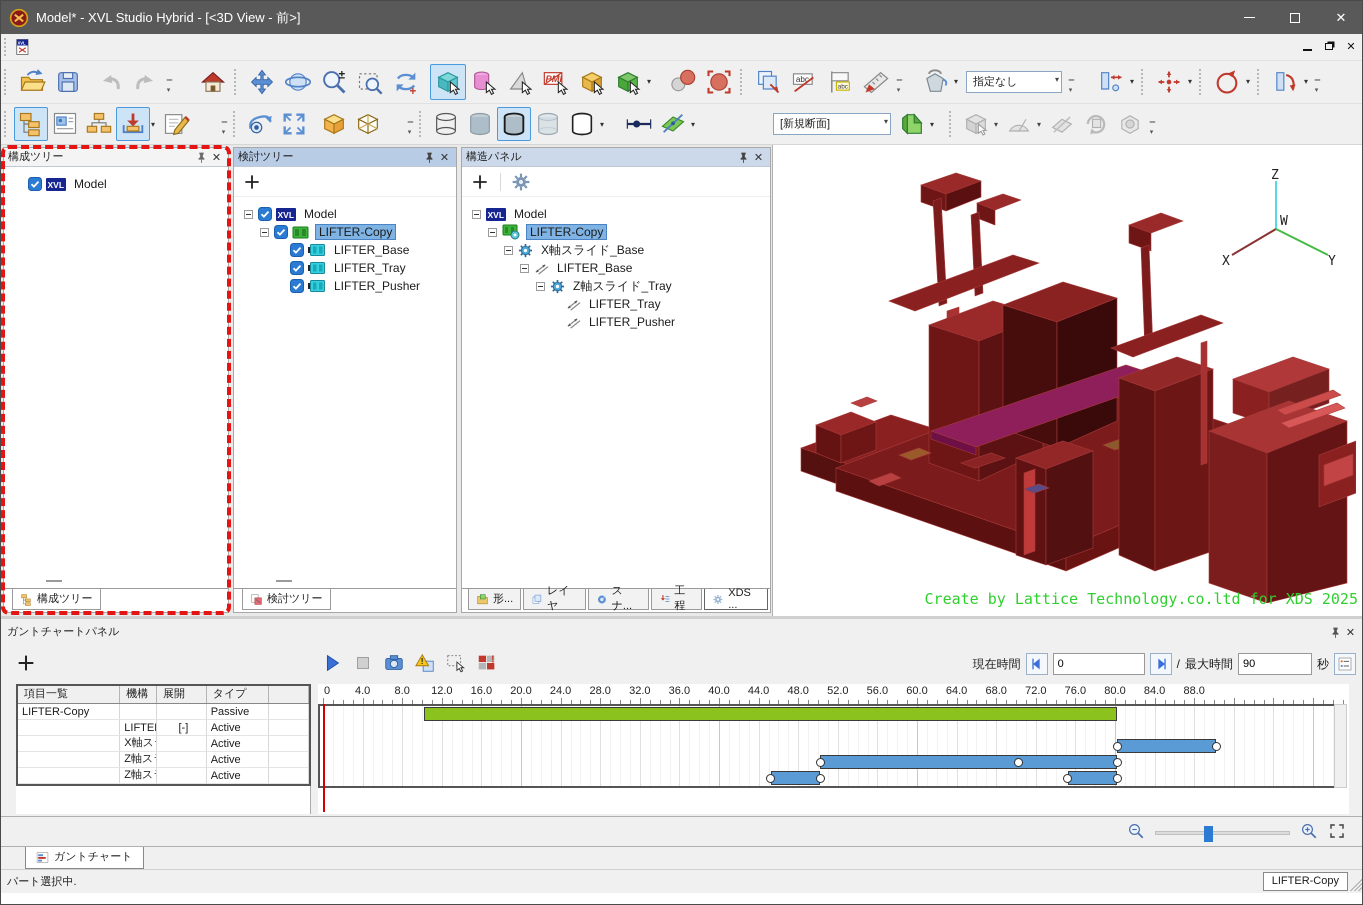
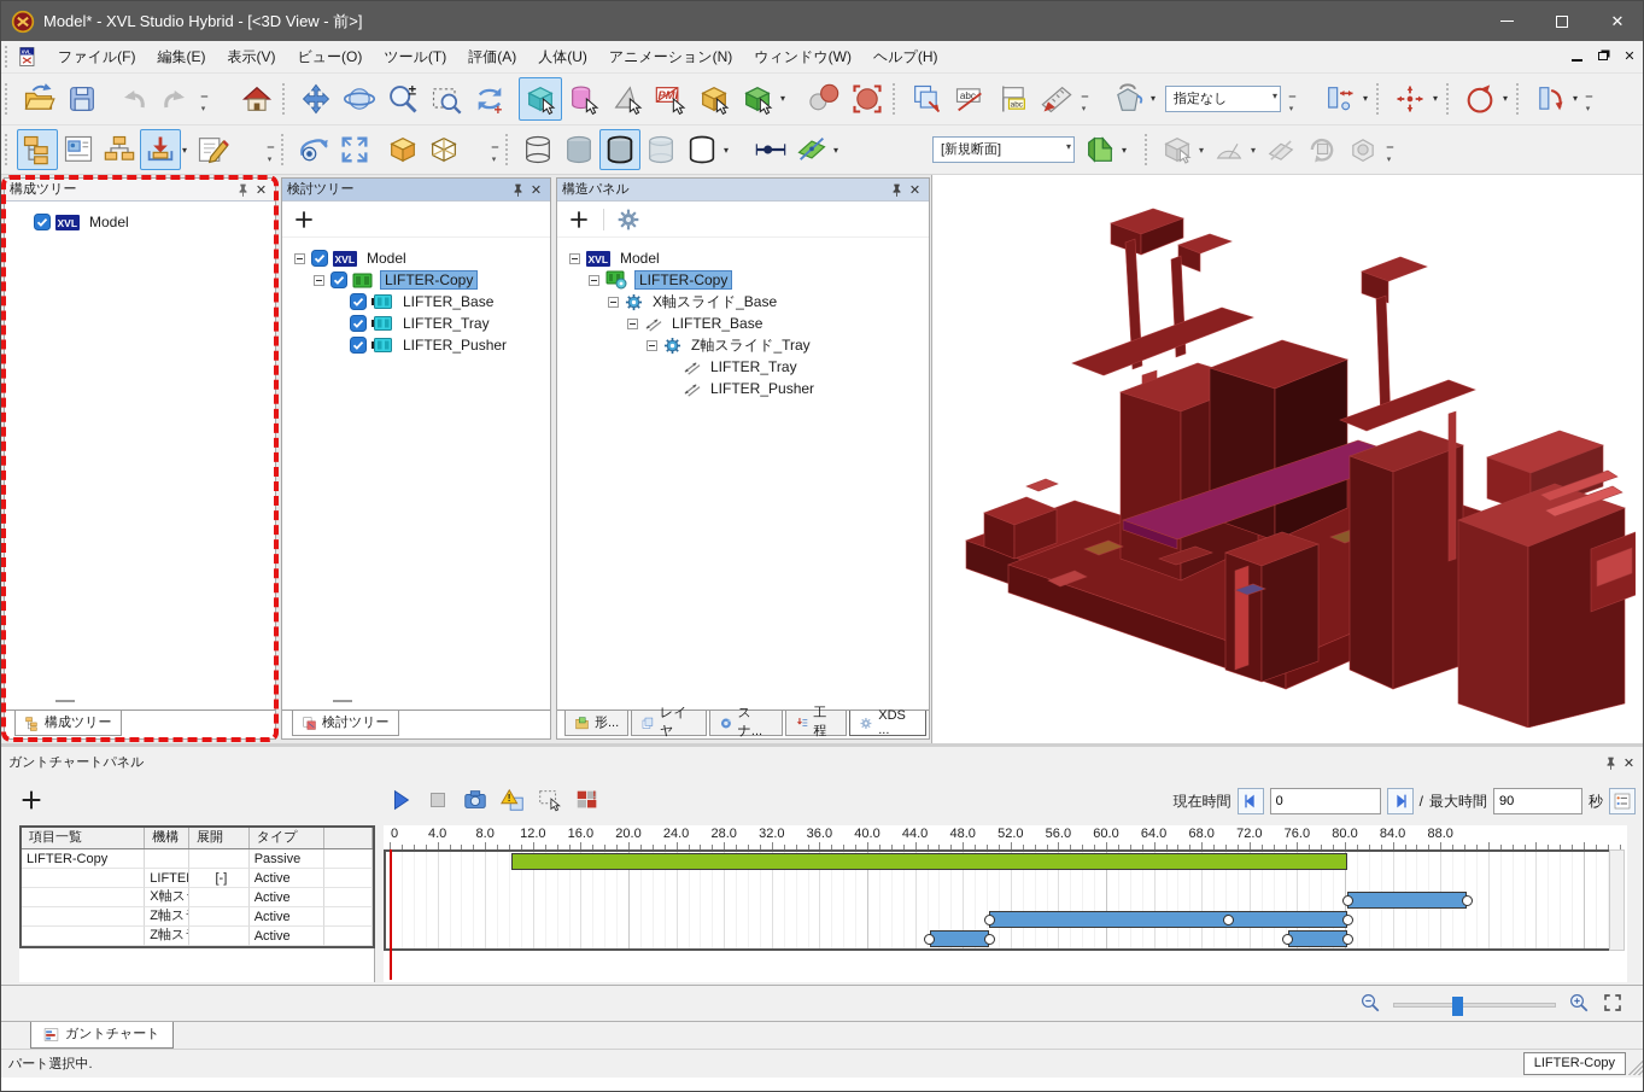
  Model* - XVL Studio Hybrid - [<3D View - 前>]
  ✕
+ ファイル(F) 編集(E) 表示(V) ビュー(O) ツール(T) 評価(A) 人体(U) アニメーション(N) ウィンドウ(W) ヘルプ(H)
  ✕
  ±
  +
  PMI
  ▾
  abc
  ▾
  指定なし
  ▾
  ▾
  ▾
  ▾
  ▾
  ▾
  ▾
  ▾
  [新規断面]
  ▾
  ▾
  ▾
  ▾
  構成ツリー
  ✕
  XVL
  Model
  構成ツリー
  検討ツリー
  ✕
  XVL
  Model
  LIFTER-Copy
  LIFTER_Base
  LIFTER_Tray
  LIFTER_Pusher
  検討ツリー
  構造パネル
  ✕
  XVL
  Model
  LIFTER-Copy
  X軸スライド_Base
  LIFTER_Base
  Z軸スライド_Tray
  LIFTER_Tray
  LIFTER_Pusher
  形...
  レイヤ
  スナ...
  工程
  XDS ...
- Z
- X
- Y
- W
- Create by Lattice Technology.co.ltd for XDS 2025
  ガントチャートパネル
  ✕
  !
  !
  現在時間
  0
  /
  最大時間
  90
  秒
  項目一覧
  機構
  展開
  タイプ
  LIFTER-Copy
  Passive
  [-]
  Active
  Active
  Active
  Active
  0
  4.0
  8.0
  12.0
  16.0
  20.0
  24.0
  28.0
  32.0
  36.0
  40.0
  44.0
  48.0
  52.0
  56.0
  60.0
  64.0
  68.0
  72.0
  76.0
  80.0
  84.0
  88.0
  ガントチャート
  パート選択中.
  LIFTER-Copy
